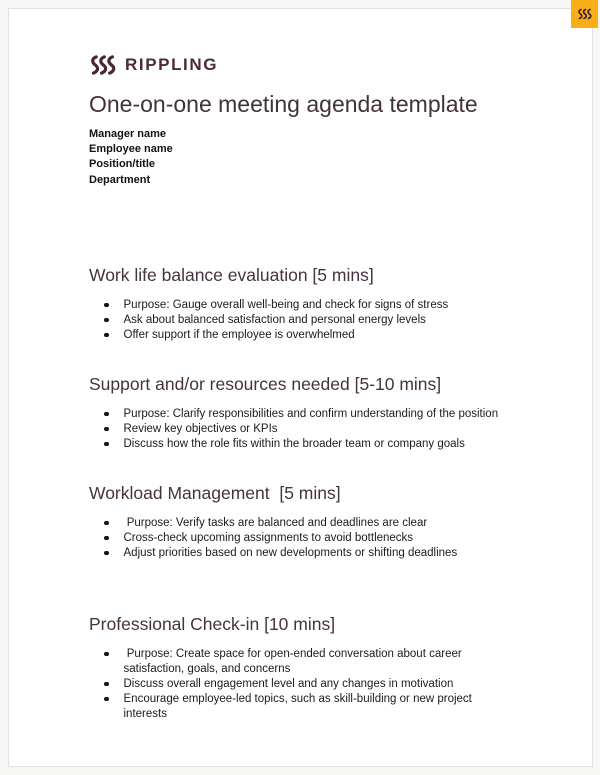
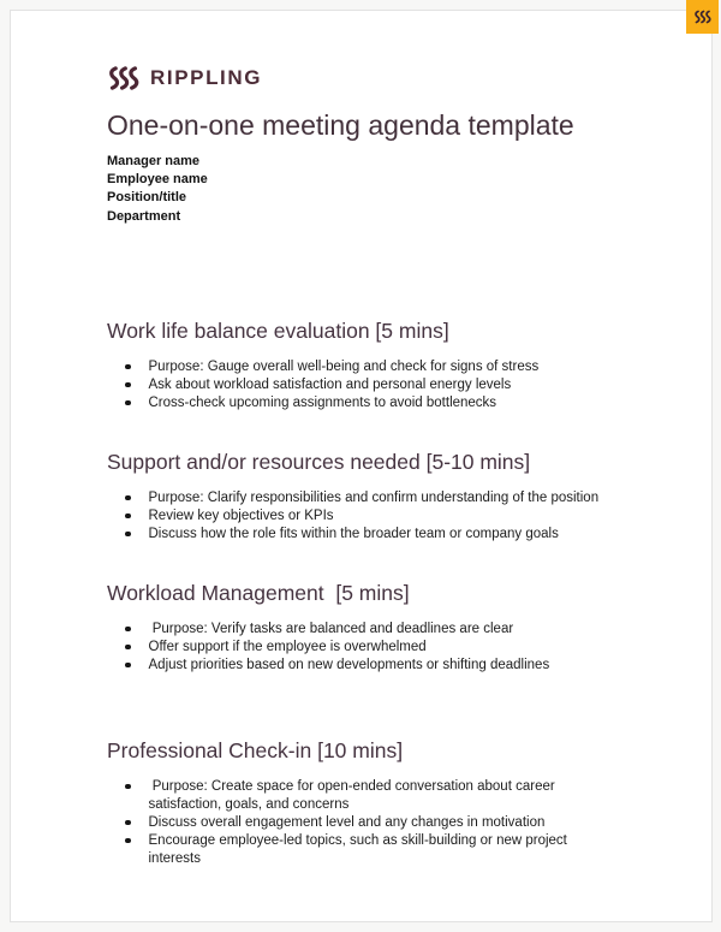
  RIPPLING
  One-on-one meeting agenda template
  Manager name
  Employee name
  Position/title
  Department
  Work life balance evaluation [5 mins]
  Purpose: Gauge overall well-being and check for signs of stress
- Ask about balanced satisfaction and personal energy levels
+ Ask about workload satisfaction and personal energy levels
- Offer support if the employee is overwhelmed
+ Cross-check upcoming assignments to avoid bottlenecks
  Support and/or resources needed [5-10 mins]
  Purpose: Clarify responsibilities and confirm understanding of the position
  Review key objectives or KPIs
  Discuss how the role fits within the broader team or company goals
  Workload Management [5 mins]
  Purpose: Verify tasks are balanced and deadlines are clear
- Cross-check upcoming assignments to avoid bottlenecks
+ Offer support if the employee is overwhelmed
  Adjust priorities based on new developments or shifting deadlines
  Professional Check-in [10 mins]
  Purpose: Create space for open-ended conversation about career satisfaction, goals, and concerns
  Discuss overall engagement level and any changes in motivation
  Encourage employee-led topics, such as skill-building or new project interests
